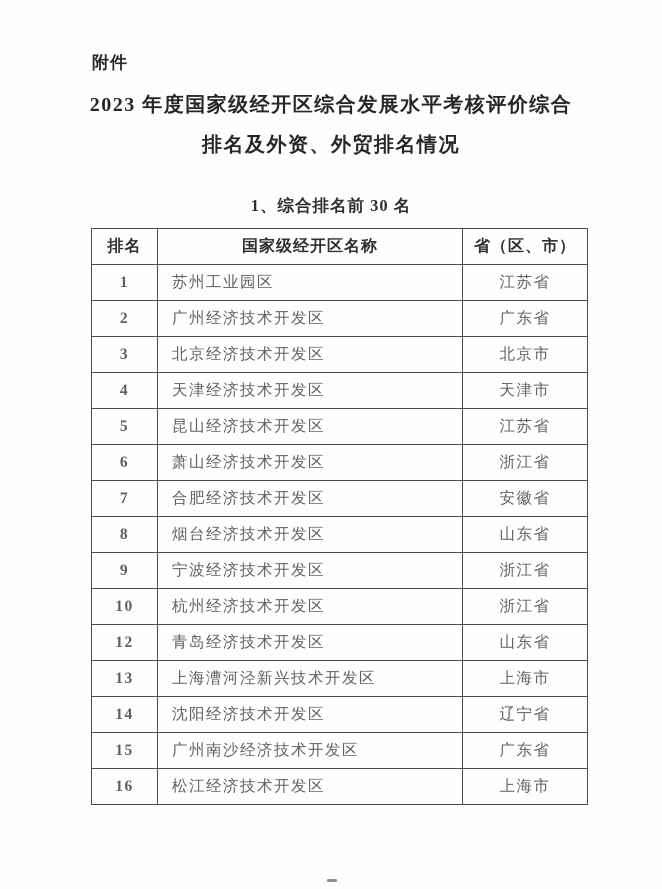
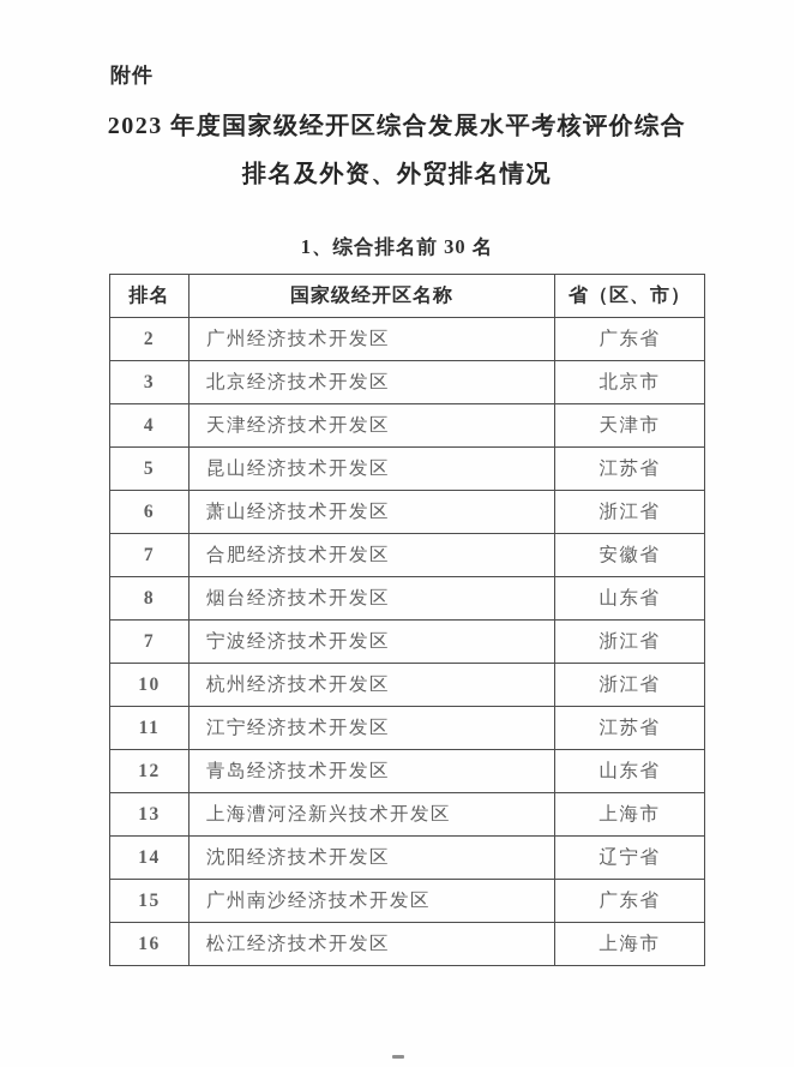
  附件
  2023 年度国家级经开区综合发展水平考核评价综合
  排名及外资、外贸排名情况
  1、综合排名前 30 名
  排名	国家级经开区名称	省（区、市）
- 1	苏州工业园区	江苏省
  2	广州经济技术开发区	广东省
  3	北京经济技术开发区	北京市
  4	天津经济技术开发区	天津市
  5	昆山经济技术开发区	江苏省
  6	萧山经济技术开发区	浙江省
  7	合肥经济技术开发区	安徽省
  8	烟台经济技术开发区	山东省
- 9	宁波经济技术开发区	浙江省
+ 7	宁波经济技术开发区	浙江省
  10	杭州经济技术开发区	浙江省
+ 11	江宁经济技术开发区	江苏省
  12	青岛经济技术开发区	山东省
  13	上海漕河泾新兴技术开发区	上海市
  14	沈阳经济技术开发区	辽宁省
  15	广州南沙经济技术开发区	广东省
  16	松江经济技术开发区	上海市
